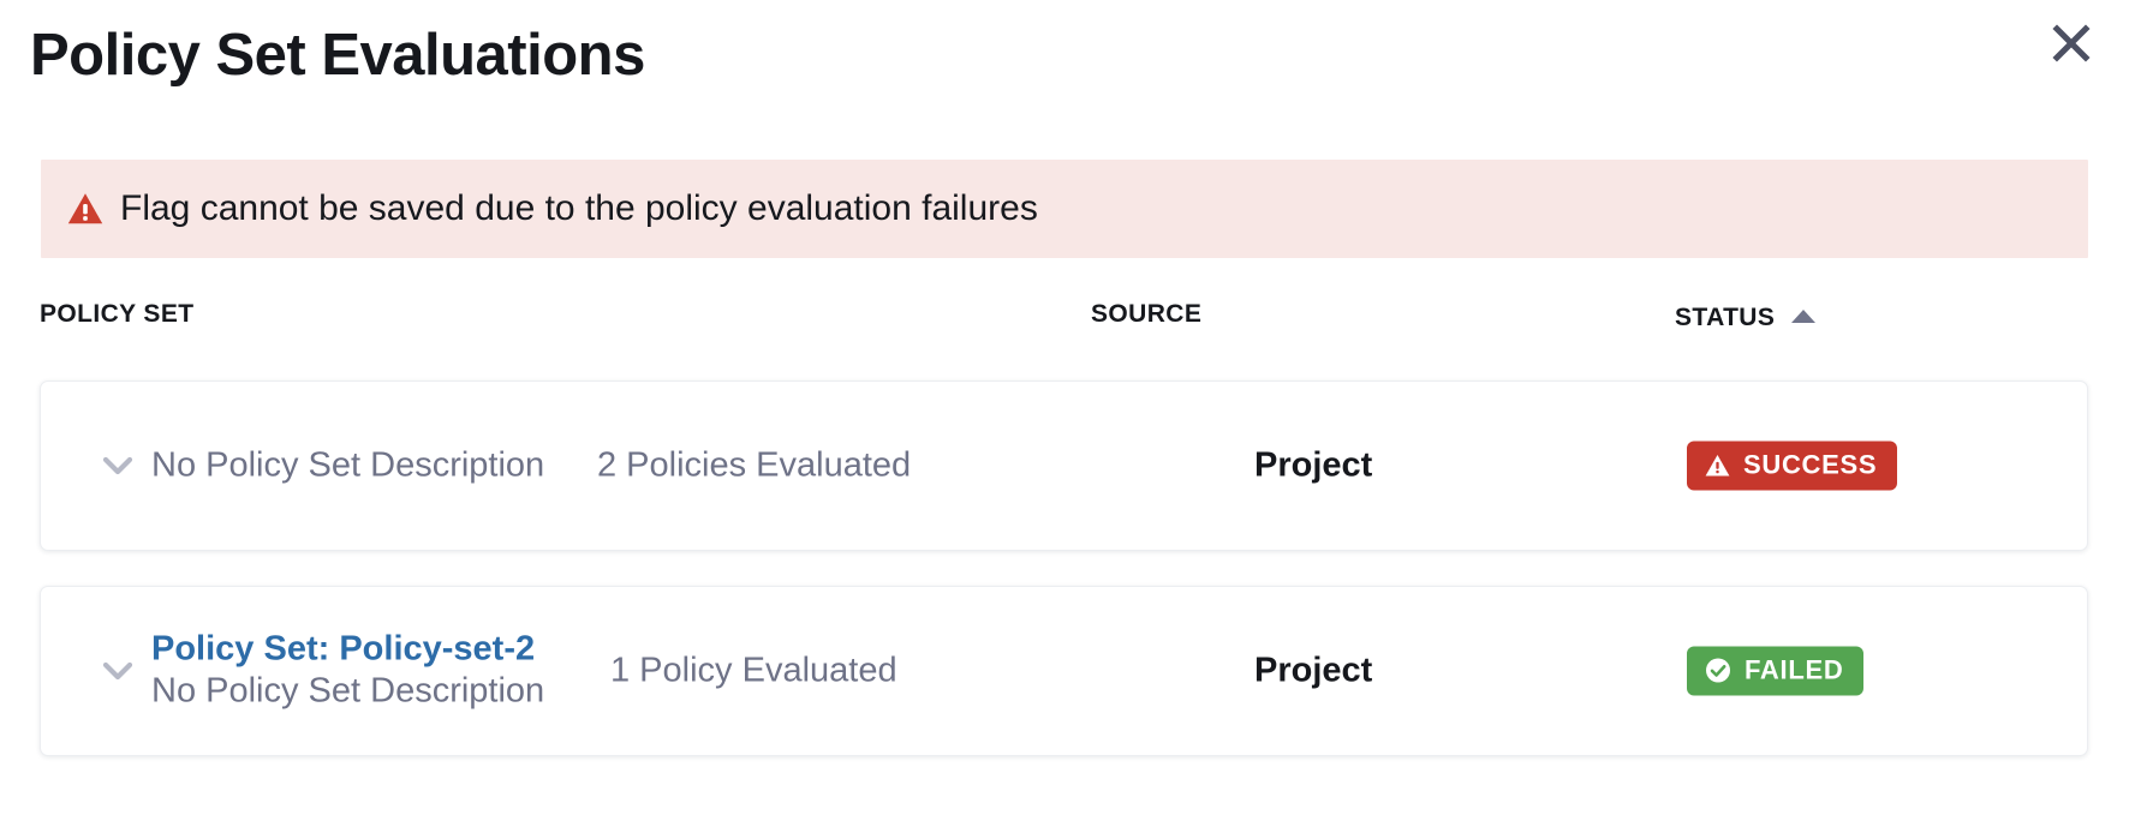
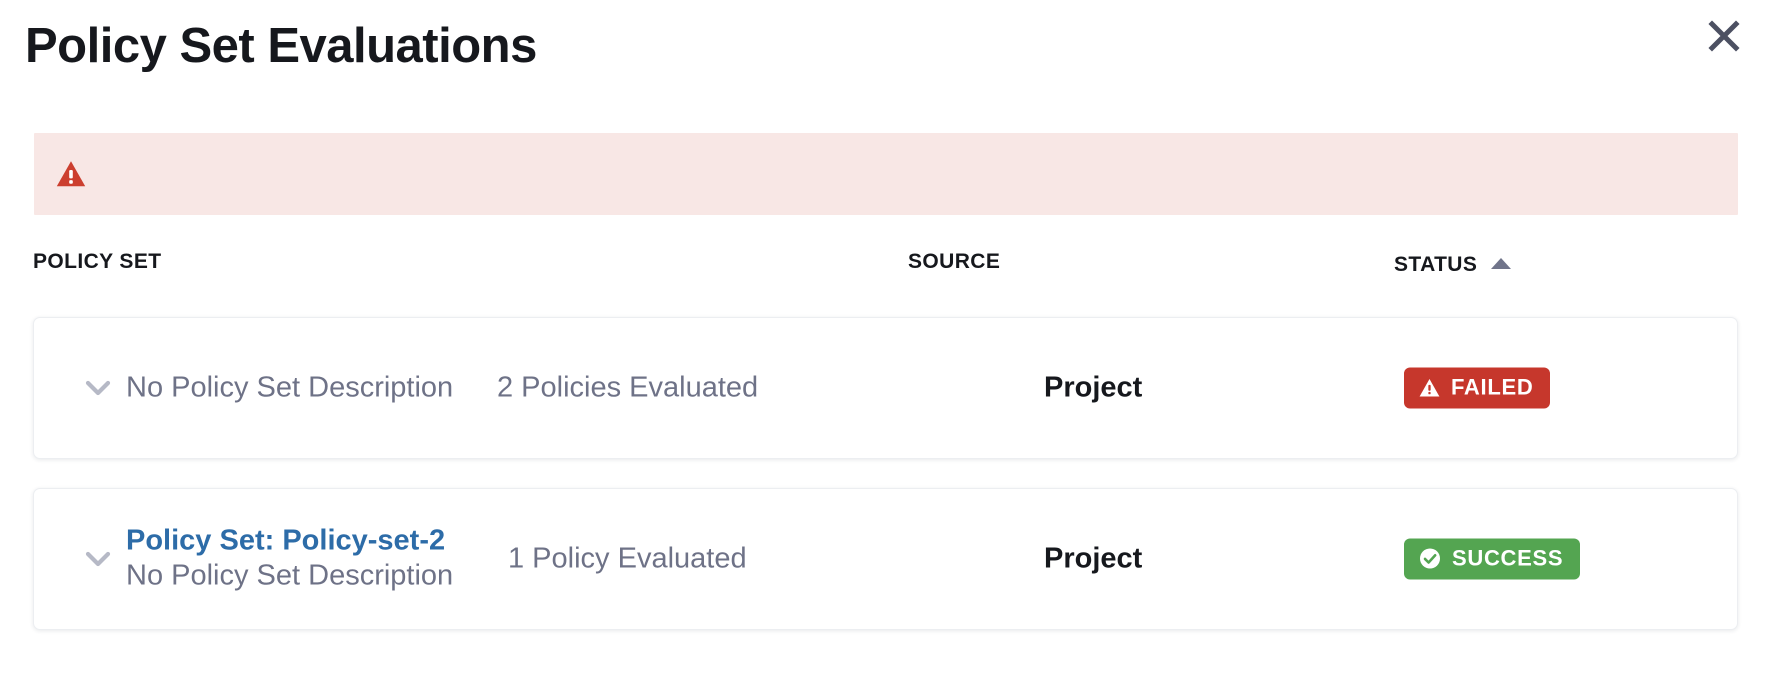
  Policy Set Evaluations
- Flag cannot be saved due to the policy evaluation failures
  POLICY SET
  SOURCE
  STATUS
  No Policy Set Description
  2 Policies Evaluated
  Project
- SUCCESS
+ FAILED
  Policy Set: Policy-set-2
  No Policy Set Description
  1 Policy Evaluated
  Project
- FAILED
+ SUCCESS
